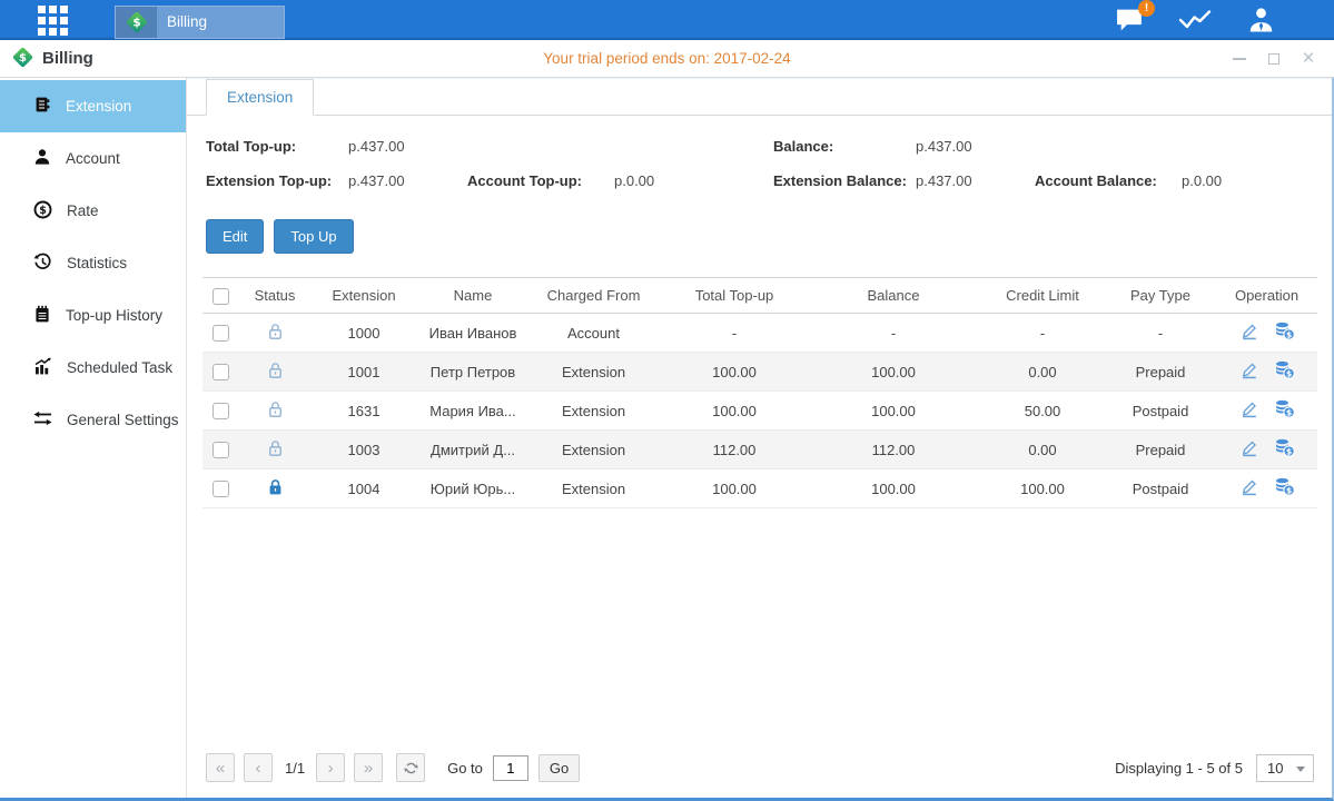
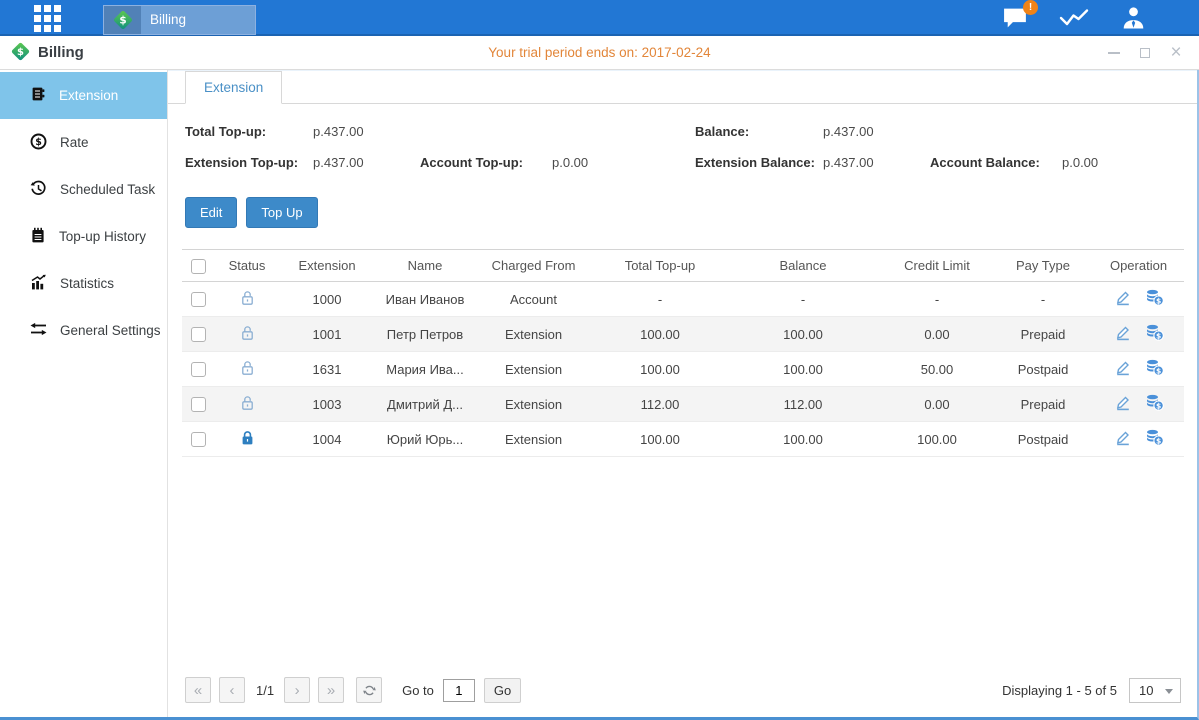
  $
  Billing
  !
  $
  Billing
  Your trial period ends on: 2017-02-24
  ×
  Extension
- Account
  $
  Rate
- Statistics
+ Scheduled Task
  Top-up History
- Scheduled Task
+ Statistics
  General Settings
  Extension
  Total Top-up:
  p.437.00
  Balance:
  p.437.00
  Extension Top-up:
  p.437.00
  Account Top-up:
  p.0.00
  Extension Balance:
  p.437.00
  Account Balance:
  p.0.00
  Edit
  Top Up
  	Status	Extension	Name	Charged From	Total Top-up	Balance	Credit Limit	Pay Type	Operation
  		1000	Иван Иванов	Account	-	-	-	-	$
  		1001	Петр Петров	Extension	100.00	100.00	0.00	Prepaid	$
  		1631	Мария Ива...	Extension	100.00	100.00	50.00	Postpaid	$
  		1003	Дмитрий Д...	Extension	112.00	112.00	0.00	Prepaid	$
  		1004	Юрий Юрь...	Extension	100.00	100.00	100.00	Postpaid	$
  «
  ‹
  1/1
  ›
  »
  Go to
  1
  Go
  Displaying 1 - 5 of 5
  10
